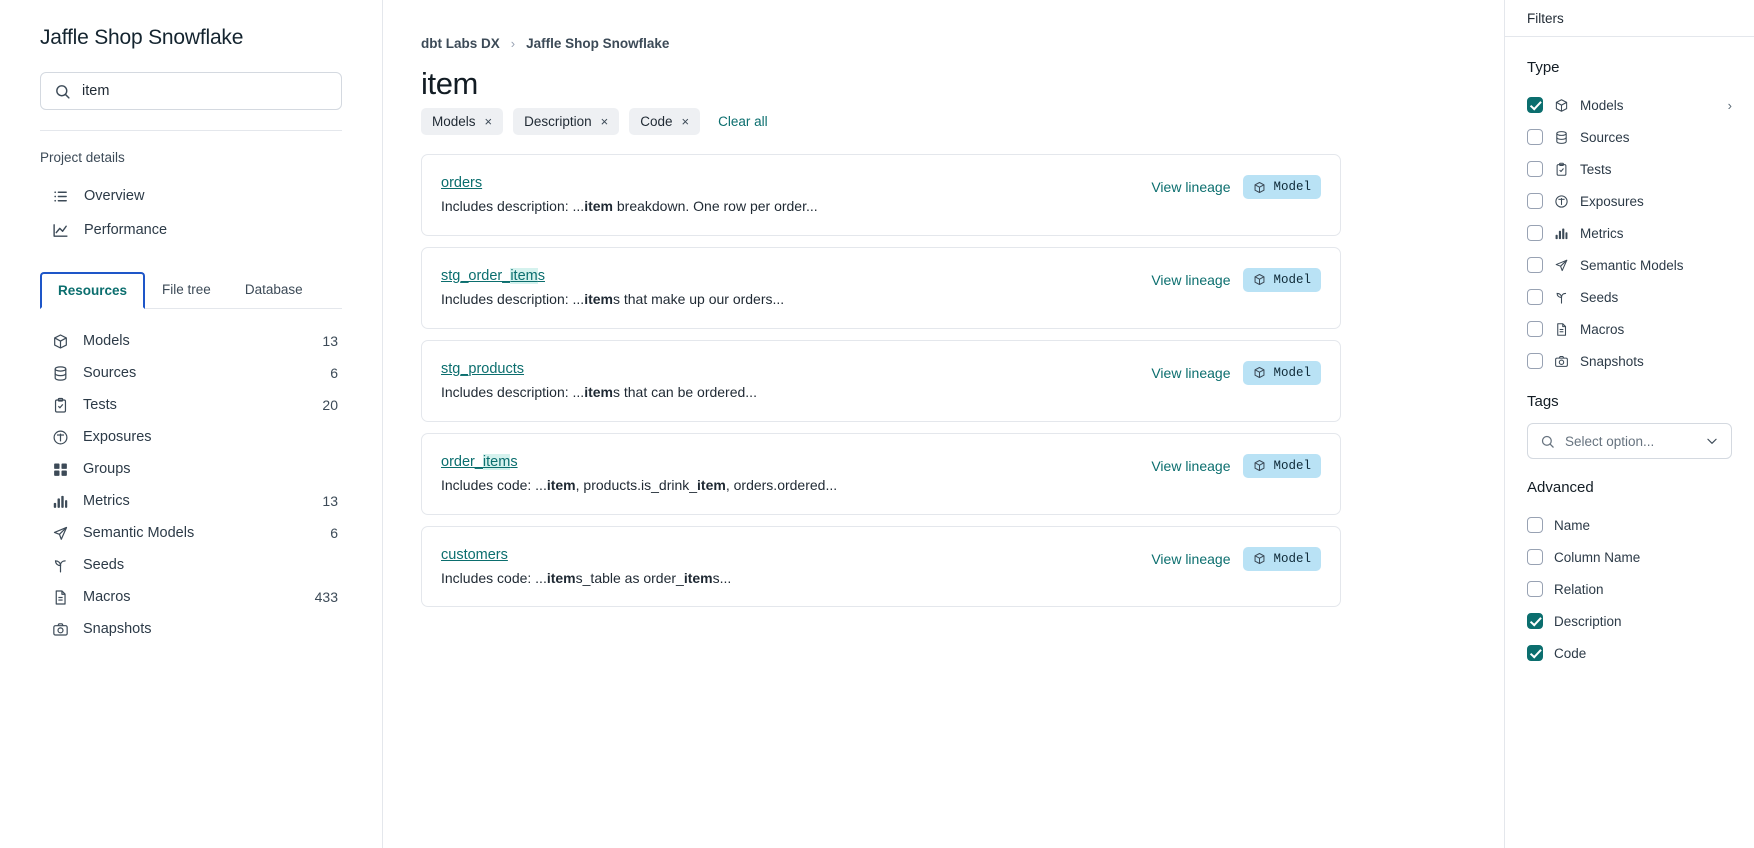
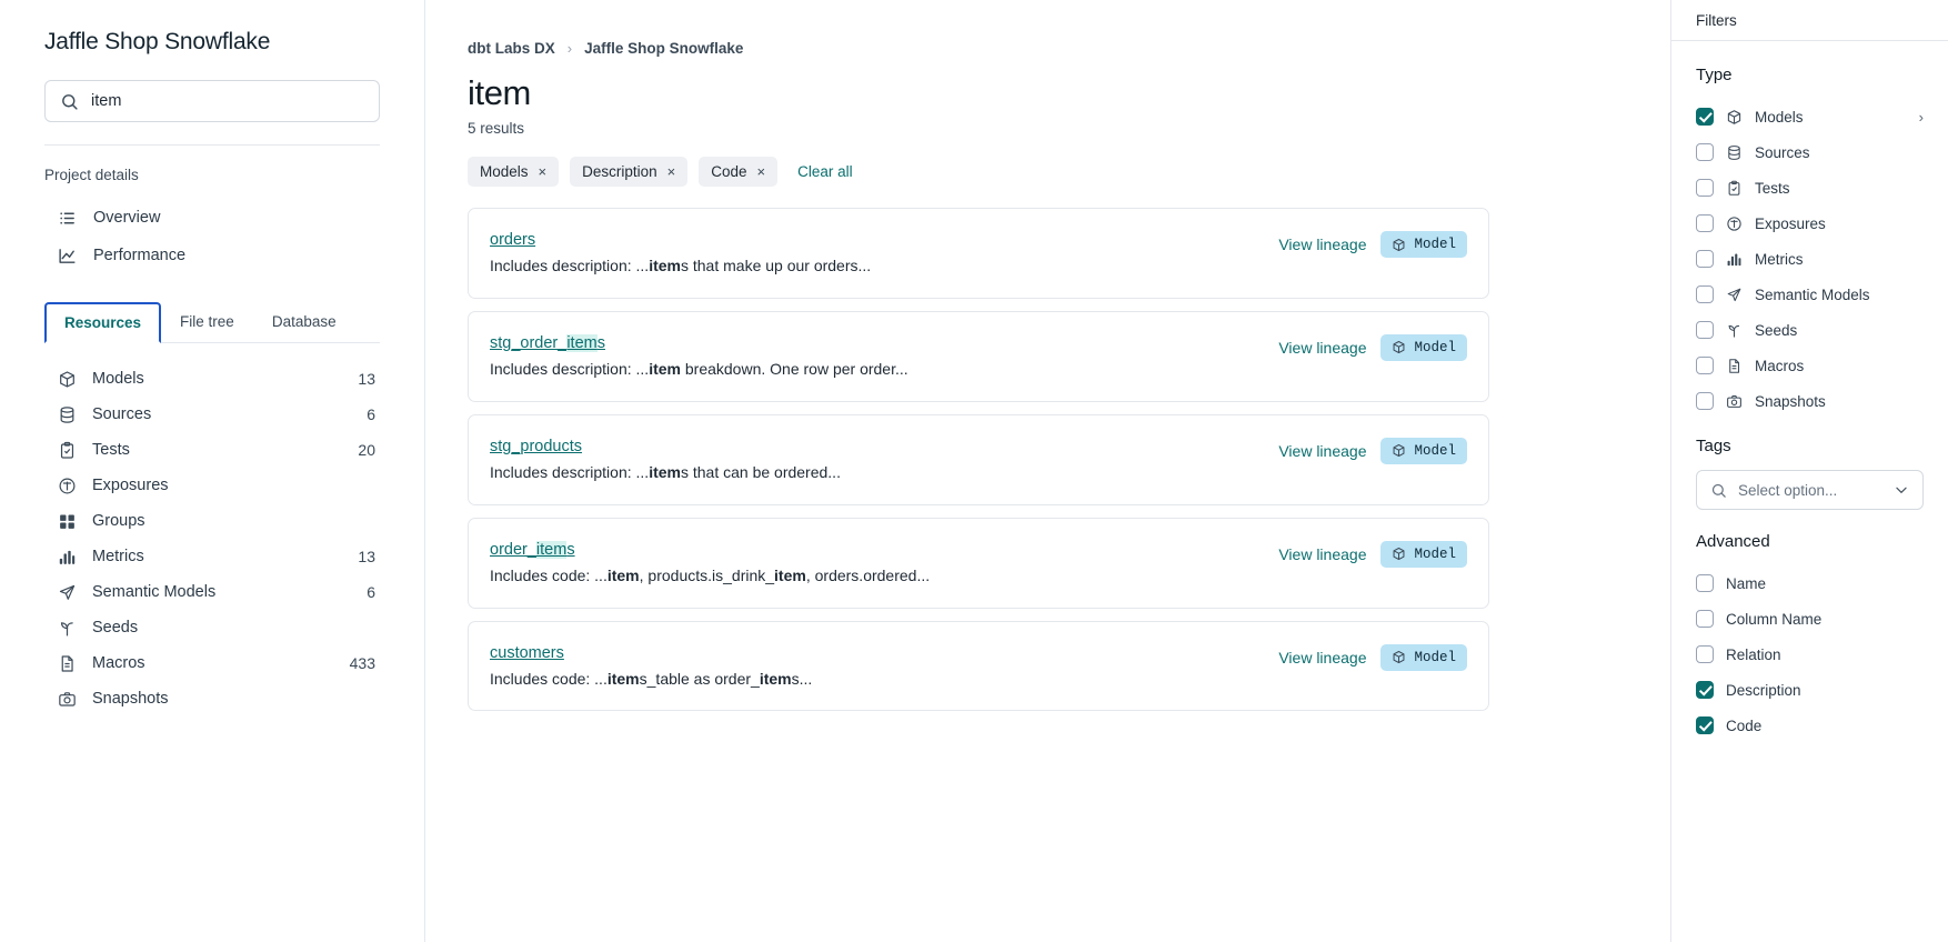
  Jaffle Shop Snowflake
  item
  Project details
  Overview
  Performance
  Resources
  File tree
  Database
  Models
  13
  Sources
  6
  Tests
  20
  Exposures
  Groups
  Metrics
  13
  Semantic Models
  6
  Seeds
  Macros
  433
  Snapshots
  dbt Labs DX
  ›
  Jaffle Shop Snowflake
  item
+ 5 results
  Models
  ×
  Description
  ×
  Code
  ×
  Clear all
  orders
- Includes description: ...item breakdown. One row per order...
+ Includes description: ...items that make up our orders...
  View lineage
  Model
  stg_order_items
- Includes description: ...items that make up our orders...
+ Includes description: ...item breakdown. One row per order...
  View lineage
  Model
  stg_products
  Includes description: ...items that can be ordered...
  View lineage
  Model
  order_items
  Includes code: ...item, products.is_drink_item, orders.ordered...
  View lineage
  Model
  customers
  Includes code: ...items_table as order_items...
  View lineage
  Model
  Filters
  Type
  Models
  ›
  Sources
  Tests
  Exposures
  Metrics
  Semantic Models
  Seeds
  Macros
  Snapshots
  Tags
  Select option...
  Advanced
  Name
  Column Name
  Relation
  Description
  Code
